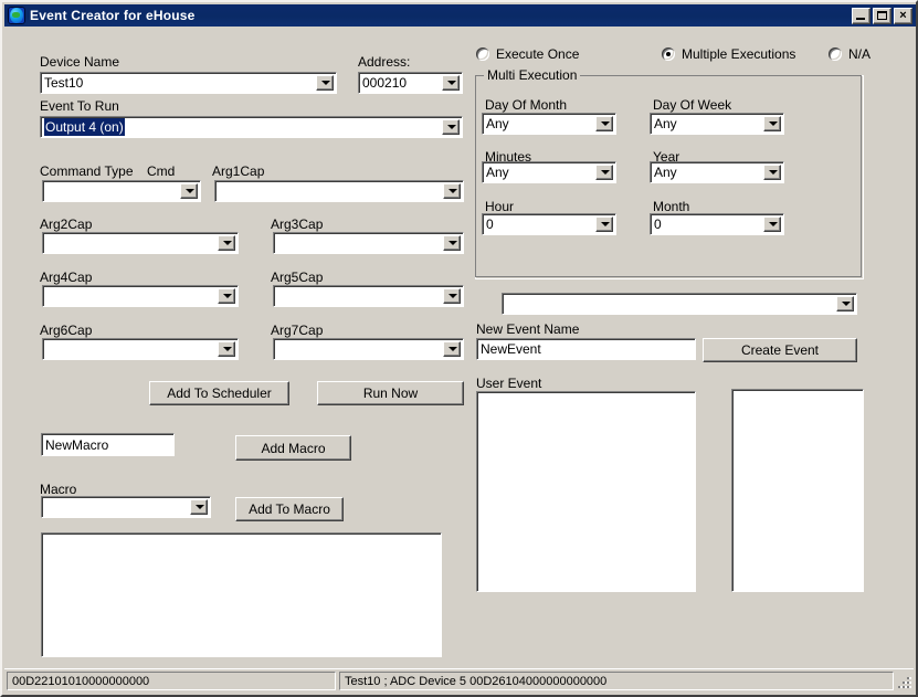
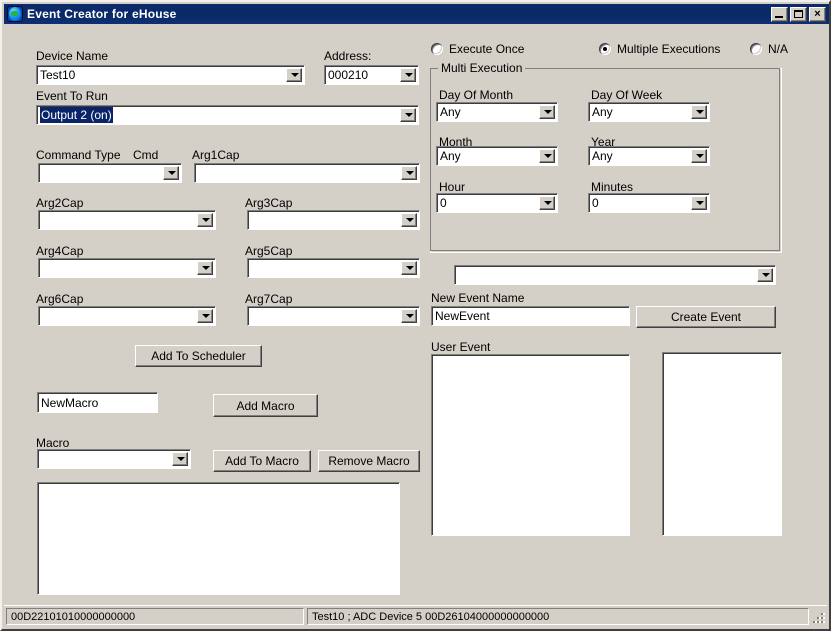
  Event Creator for eHouse
  ×
  Device Name
  Test10
  Address:
  000210
  Event To Run
- Output 4 (on)
+ Output 2 (on)
  Command Type
  Cmd
  Arg1Cap
  Arg2Cap
  Arg3Cap
  Arg4Cap
  Arg5Cap
  Arg6Cap
  Arg7Cap
  Execute Once
  Multiple Executions
  N/A
  Multi Execution
  Day Of Month
  Any
  Day Of Week
  Any
- Minutes
+ Month
  Any
  Year
  Any
  Hour
  0
- Month
+ Minutes
  0
  New Event Name
  NewEvent
  Create Event
  Add To Scheduler
- Run Now
  NewMacro
  Add Macro
  Macro
  Add To Macro
+ Remove Macro
  User Event
  00D22101010000000000
  Test10 ; ADC Device 5 00D26104000000000000
